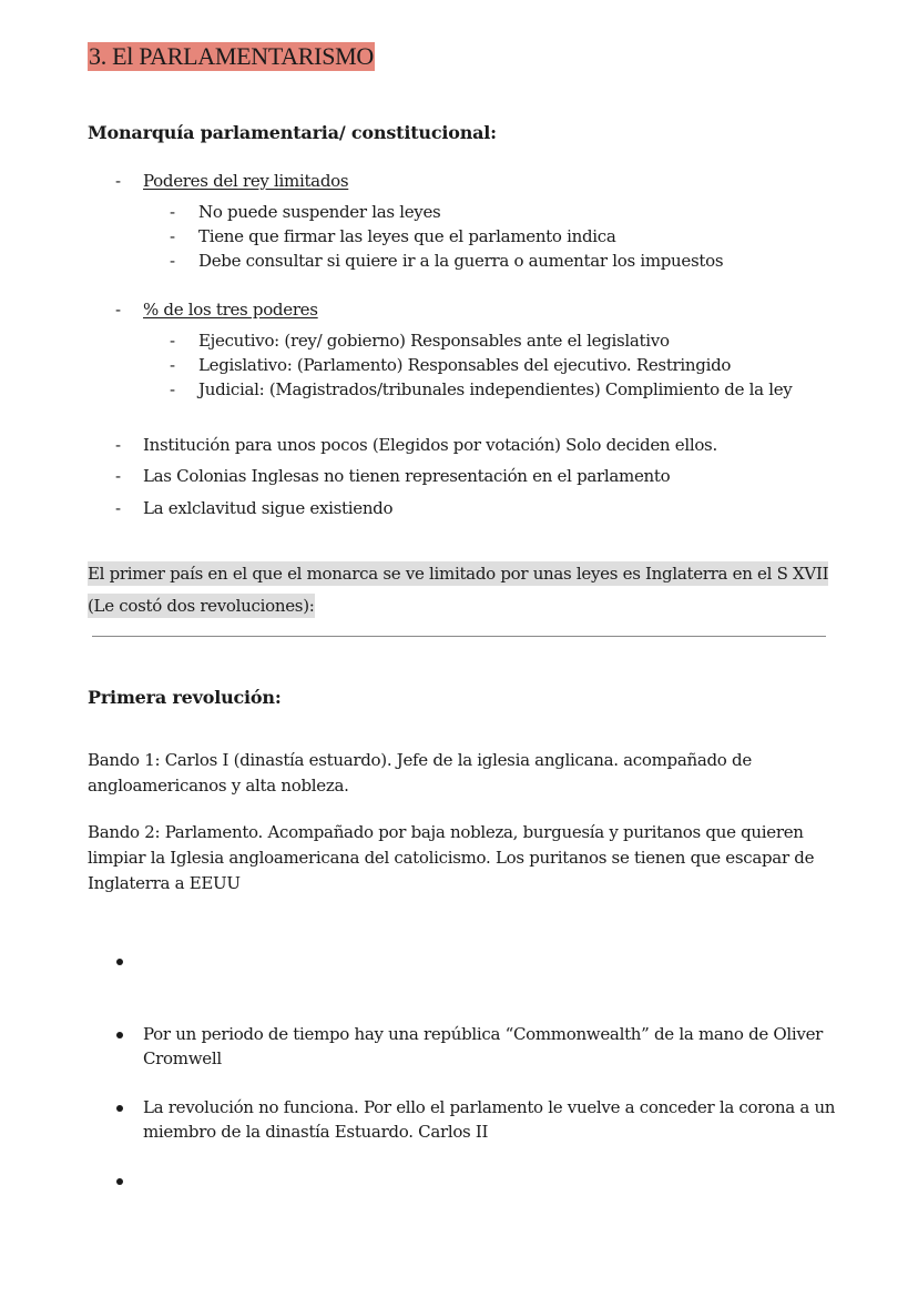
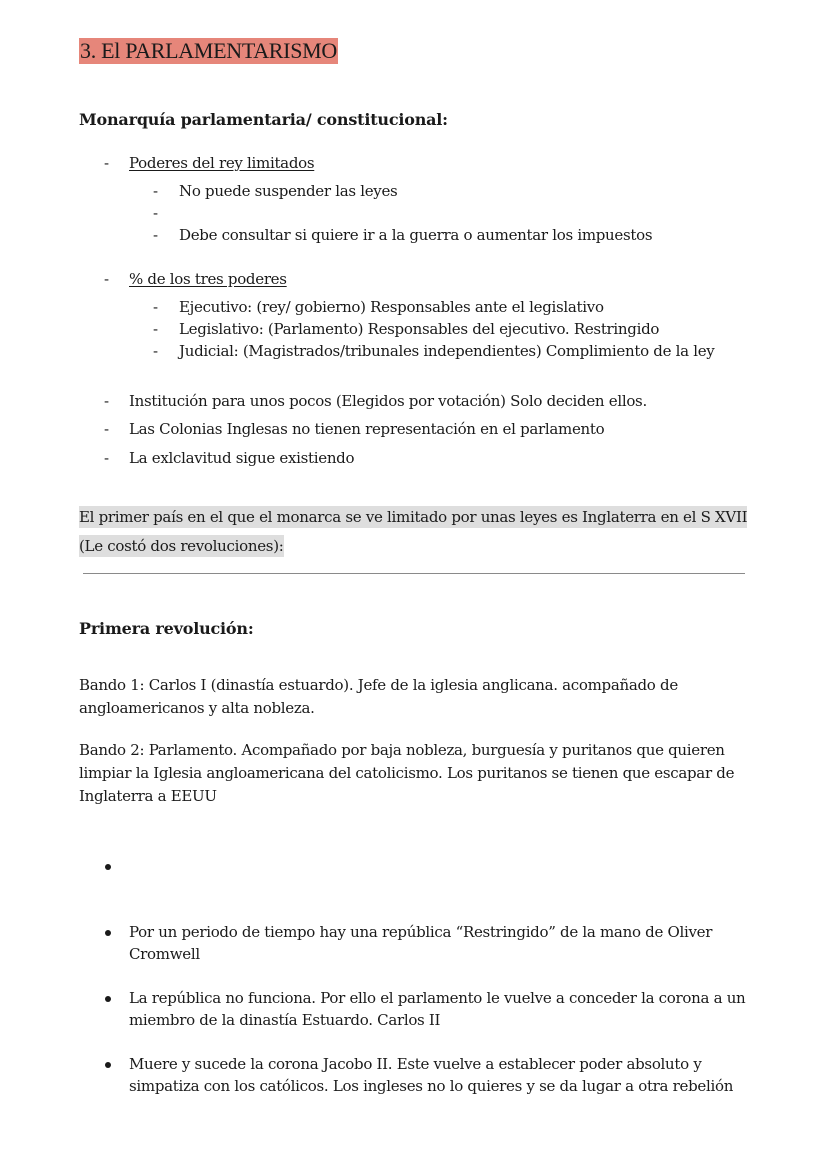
  3. El PARLAMENTARISMO
  Monarquía parlamentaria/ constitucional:
  -
  Poderes del rey limitados
  -
  No puede suspender las leyes
  -
- Tiene que firmar las leyes que el parlamento indica
  -
  Debe consultar si quiere ir a la guerra o aumentar los impuestos
  -
  % de los tres poderes
  -
  Ejecutivo: (rey/ gobierno) Responsables ante el legislativo
  -
  Legislativo: (Parlamento) Responsables del ejecutivo. Restringido
  -
  Judicial: (Magistrados/tribunales independientes) Complimiento de la ley
  -
  Institución para unos pocos (Elegidos por votación) Solo deciden ellos.
  -
  Las Colonias Inglesas no tienen representación en el parlamento
  -
  La exlclavitud sigue existiendo
  El primer país en el que el monarca se ve limitado por unas leyes es Inglaterra en el S XVII
  (Le costó dos revoluciones):
  Primera revolución:
  Bando 1: Carlos I (dinastía estuardo). Jefe de la iglesia anglicana. acompañado de angloamericanos y alta nobleza.
  Bando 2: Parlamento. Acompañado por baja nobleza, burguesía y puritanos que quieren limpiar la Iglesia angloamericana del catolicismo. Los puritanos se tienen que escapar de Inglaterra a EEUU
- Por un periodo de tiempo hay una república “Commonwealth” de la mano de Oliver Cromwell
+ Por un periodo de tiempo hay una república “Restringido” de la mano de Oliver Cromwell
- La revolución no funciona. Por ello el parlamento le vuelve a conceder la corona a un miembro de la dinastía Estuardo. Carlos II
+ La república no funciona. Por ello el parlamento le vuelve a conceder la corona a un miembro de la dinastía Estuardo. Carlos II
+ Muere y sucede la corona Jacobo II. Este vuelve a establecer poder absoluto y simpatiza con los católicos. Los ingleses no lo quieres y se da lugar a otra rebelión
